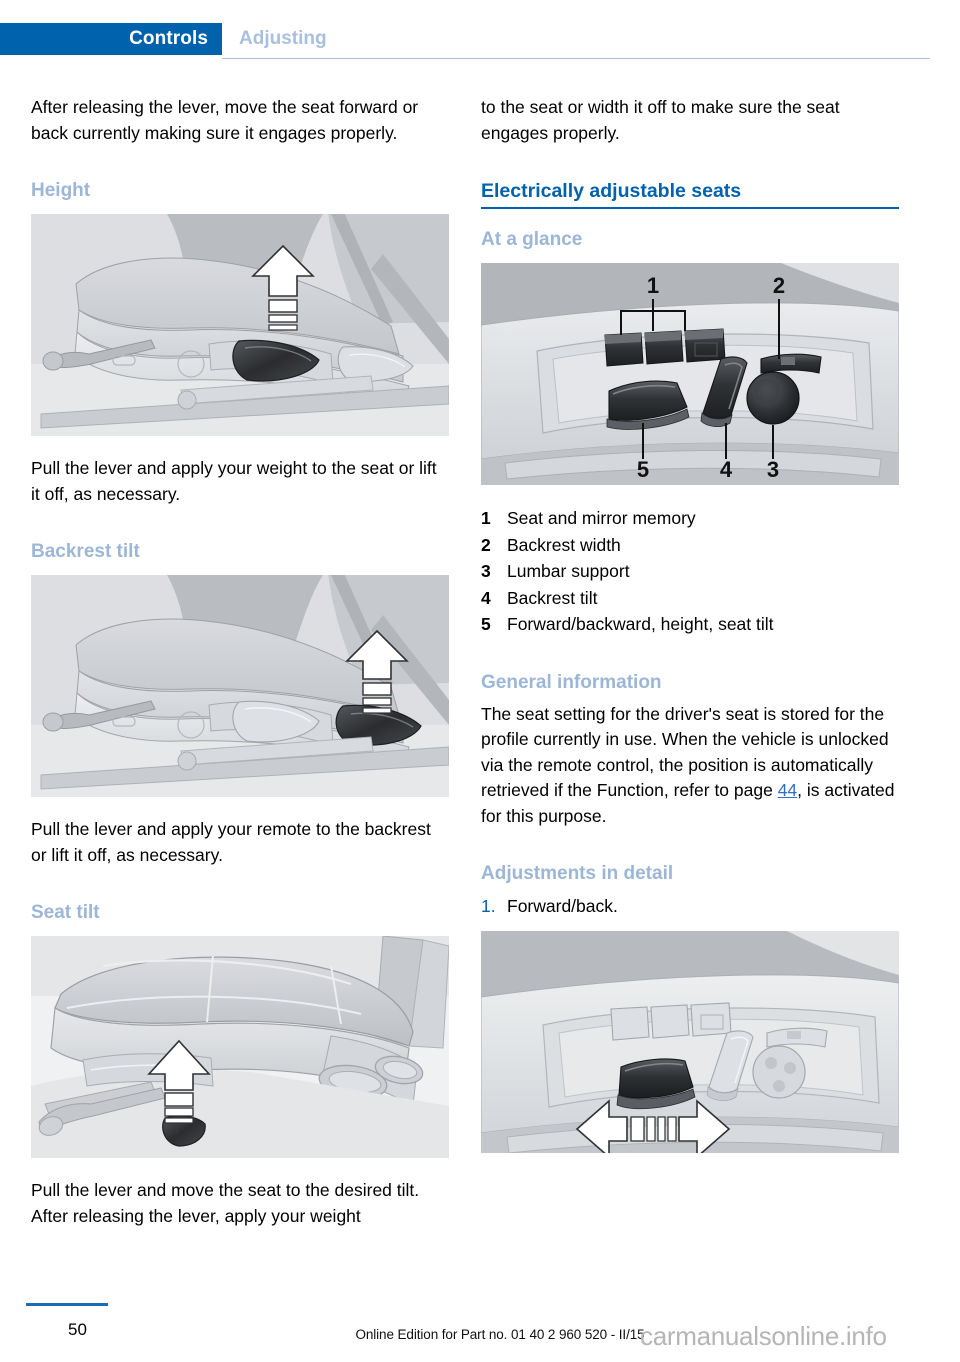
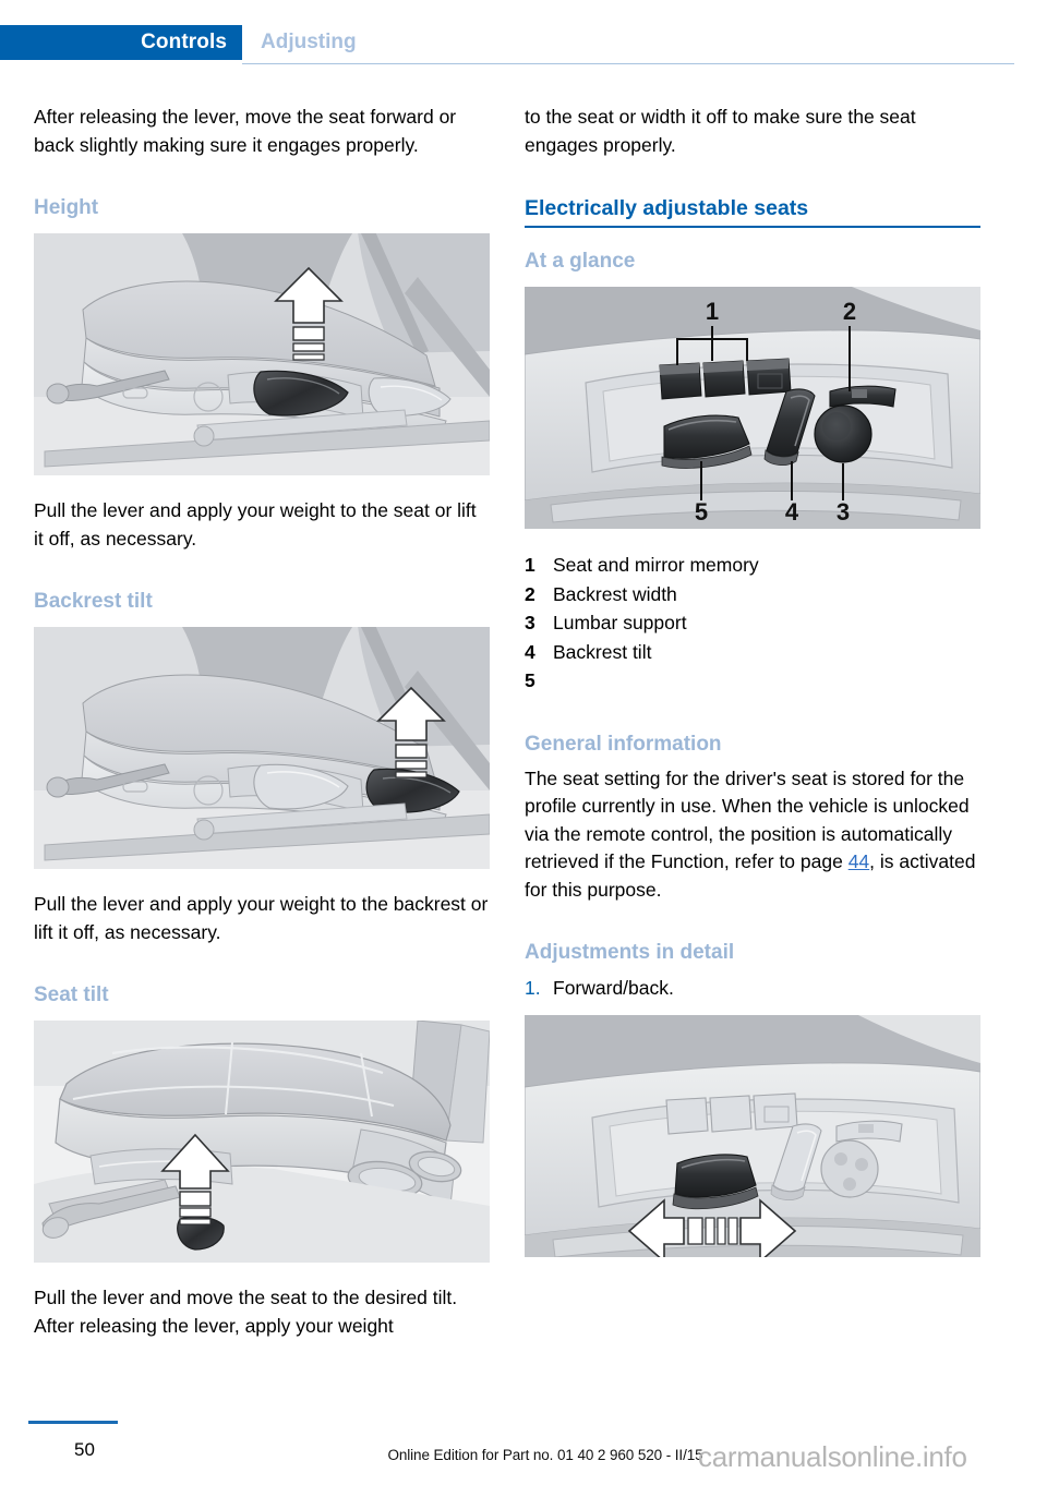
  Controls
  Adjusting
- After releasing the lever, move the seat forward or back currently making sure it engages properly.
+ After releasing the lever, move the seat forward or back slightly making sure it engages properly.
  Height
  Pull the lever and apply your weight to the seat or lift it off, as necessary.
  Backrest tilt
- Pull the lever and apply your remote to the backrest or lift it off, as necessary.
+ Pull the lever and apply your weight to the backrest or lift it off, as necessary.
  Seat tilt
  Pull the lever and move the seat to the desired tilt. After releasing the lever, apply your weight
  to the seat or width it off to make sure the seat engages properly.
  Electrically adjustable seats
  At a glance
  1
  2
  3
  4
  5
  1
  Seat and mirror memory
  2
  Backrest width
  3
  Lumbar support
  4
  Backrest tilt
  5
- Forward/backward, height, seat tilt
  General information
  The seat setting for the driver's seat is stored for the profile currently in use. When the vehicle is unlocked via the remote control, the position is automatically retrieved if the Function, refer to page 44, is activated for this purpose.
  Adjustments in detail
  1.
  Forward/back.
  50
  Online Edition for Part no. 01 40 2 960 520 - II/15
  carmanualsonline.info
